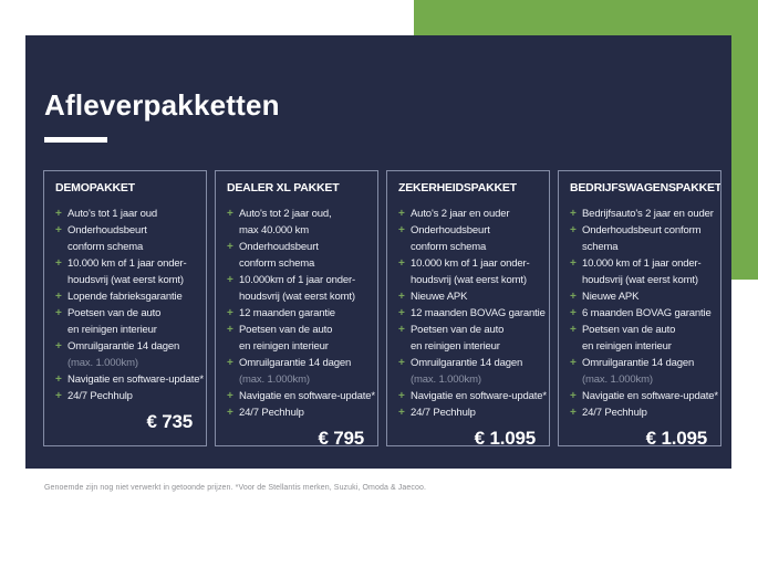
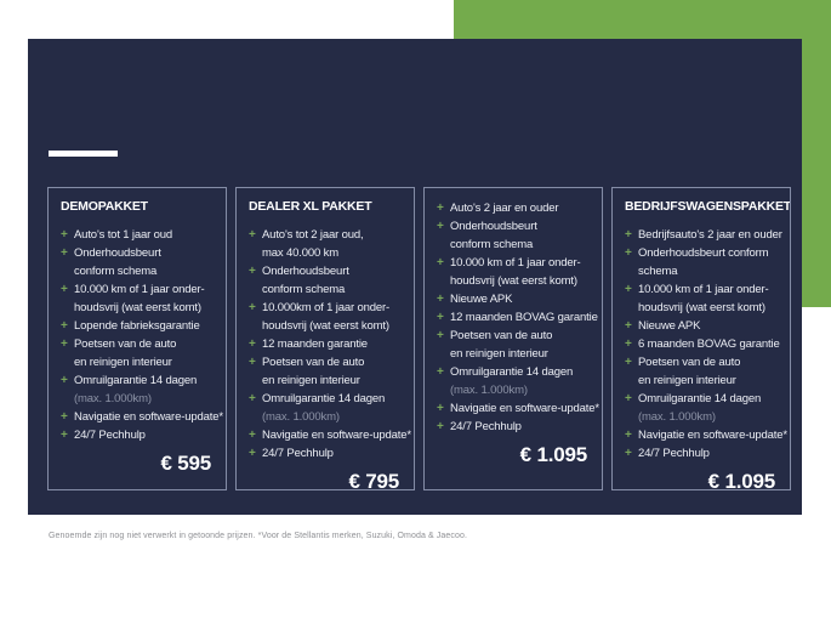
- Afleverpakketten
  DEMOPAKKET
  +
  Auto's tot 1 jaar oud
  +
  Onderhoudsbeurt
  conform schema
  +
  10.000 km of 1 jaar onder-
  houdsvrij (wat eerst komt)
  +
  Lopende fabrieksgarantie
  +
  Poetsen van de auto
  en reinigen interieur
  +
  Omruilgarantie 14 dagen
  (max. 1.000km)
  +
  Navigatie en software-update*
  +
  24/7 Pechhulp
- € 735
+ € 595
  DEALER XL PAKKET
  +
  Auto's tot 2 jaar oud,
  max 40.000 km
  +
  Onderhoudsbeurt
  conform schema
  +
  10.000km of 1 jaar onder-
  houdsvrij (wat eerst komt)
  +
  12 maanden garantie
  +
  Poetsen van de auto
  en reinigen interieur
  +
  Omruilgarantie 14 dagen
  (max. 1.000km)
  +
  Navigatie en software-update*
  +
  24/7 Pechhulp
  € 795
- ZEKERHEIDSPAKKET
  +
  Auto's 2 jaar en ouder
  +
  Onderhoudsbeurt
  conform schema
  +
  10.000 km of 1 jaar onder-
  houdsvrij (wat eerst komt)
  +
  Nieuwe APK
  +
  12 maanden BOVAG garantie
  +
  Poetsen van de auto
  en reinigen interieur
  +
  Omruilgarantie 14 dagen
  (max. 1.000km)
  +
  Navigatie en software-update*
  +
  24/7 Pechhulp
  € 1.095
  BEDRIJFSWAGENSPAKKET
  +
  Bedrijfsauto's 2 jaar en ouder
  +
  Onderhoudsbeurt conform
  schema
  +
  10.000 km of 1 jaar onder-
  houdsvrij (wat eerst komt)
  +
  Nieuwe APK
  +
  6 maanden BOVAG garantie
  +
  Poetsen van de auto
  en reinigen interieur
  +
  Omruilgarantie 14 dagen
  (max. 1.000km)
  +
  Navigatie en software-update*
  +
  24/7 Pechhulp
  € 1.095
